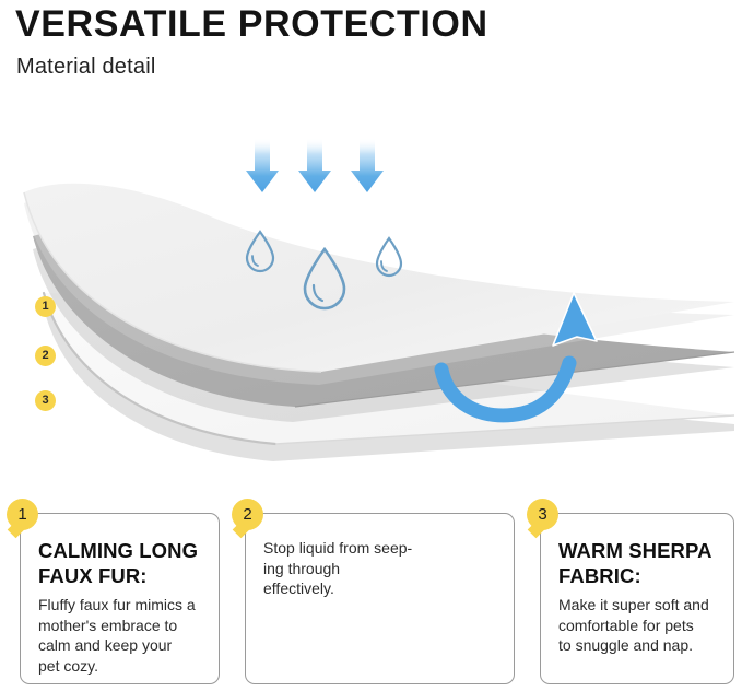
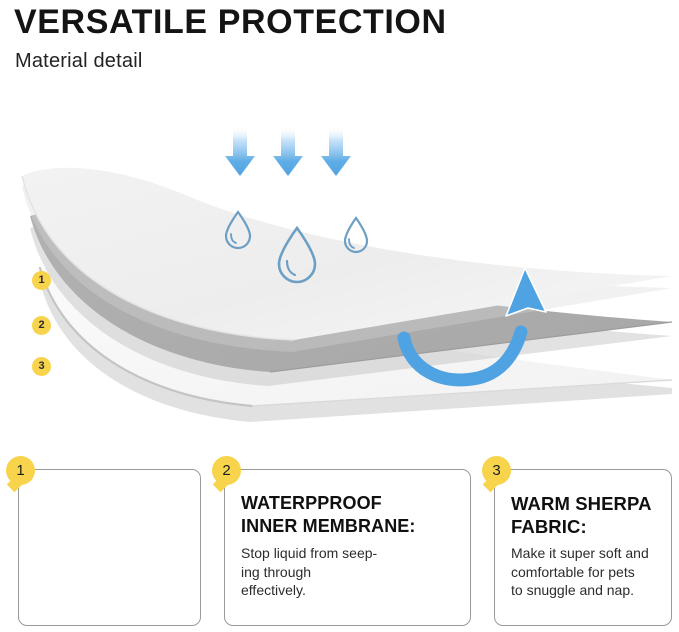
  VERSATILE PROTECTION
  Material detail
  1
  2
  3
  1
- CALMING LONG
- FAUX FUR:
- Fluffy faux fur mimics a
- mother's embrace to
- calm and keep your
- pet cozy.
  2
+ WATERPPROOF
+ INNER MEMBRANE:
  Stop liquid from seep-
  ing through
  effectively.
  3
  WARM SHERPA
  FABRIC:
  Make it super soft and
  comfortable for pets
  to snuggle and nap.
